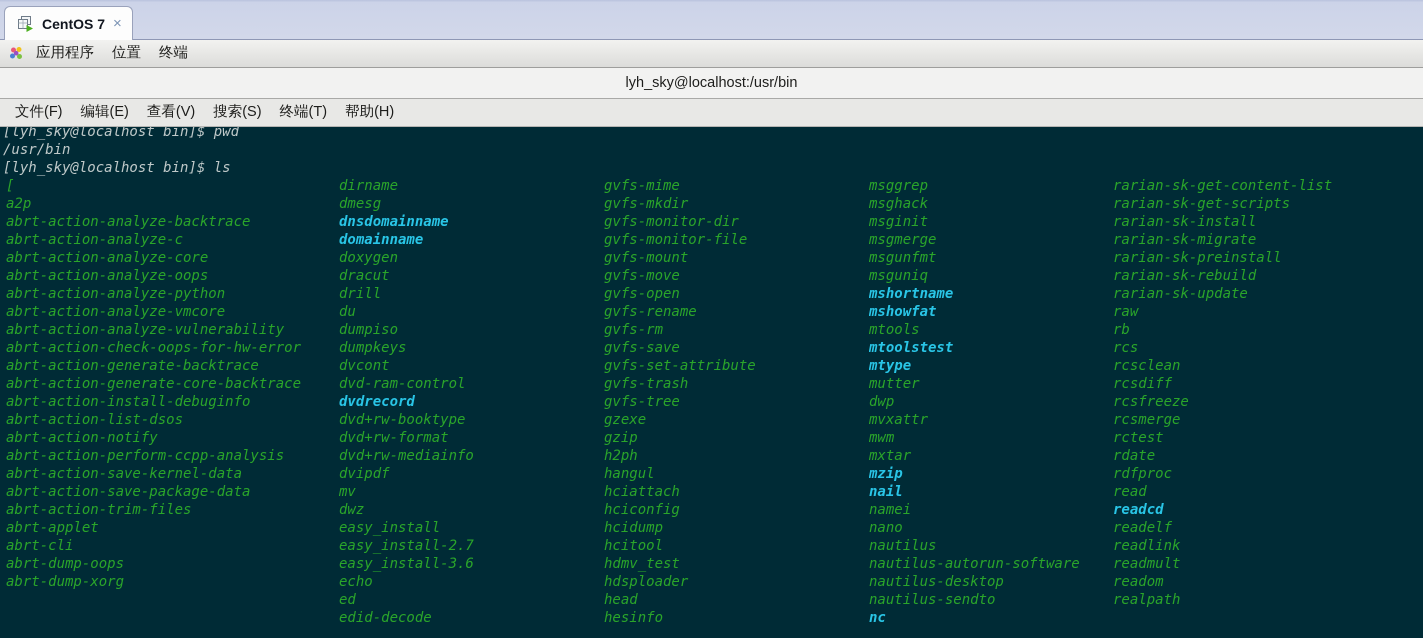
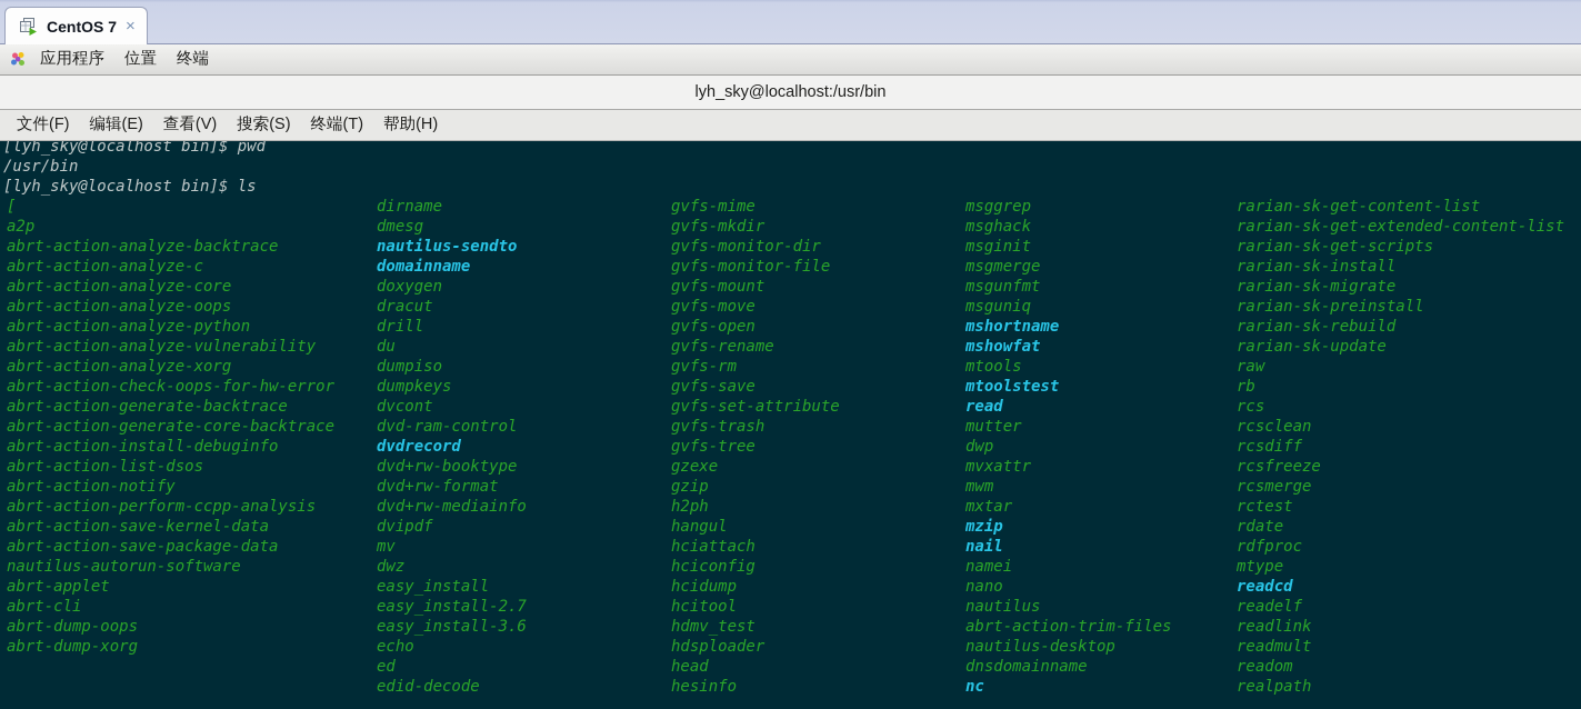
  CentOS 7
  ×
  应用程序
  位置
  终端
  lyh_sky@localhost:/usr/bin
  文件(F)
  编辑(E)
  查看(V)
  搜索(S)
  终端(T)
  帮助(H)
  [lyh_sky@localhost bin]$ pwd
  /usr/bin
  [lyh_sky@localhost bin]$ ls
  [
  a2p
  abrt-action-analyze-backtrace
  abrt-action-analyze-c
  abrt-action-analyze-core
  abrt-action-analyze-oops
  abrt-action-analyze-python
- abrt-action-analyze-vmcore
  abrt-action-analyze-vulnerability
+ abrt-action-analyze-xorg
  abrt-action-check-oops-for-hw-error
  abrt-action-generate-backtrace
  abrt-action-generate-core-backtrace
  abrt-action-install-debuginfo
  abrt-action-list-dsos
  abrt-action-notify
  abrt-action-perform-ccpp-analysis
  abrt-action-save-kernel-data
  abrt-action-save-package-data
- abrt-action-trim-files
+ nautilus-autorun-software
  abrt-applet
  abrt-cli
  abrt-dump-oops
  abrt-dump-xorg
  dirname
  dmesg
- dnsdomainname
+ nautilus-sendto
  domainname
  doxygen
  dracut
  drill
  du
  dumpiso
  dumpkeys
  dvcont
  dvd-ram-control
  dvdrecord
  dvd+rw-booktype
  dvd+rw-format
  dvd+rw-mediainfo
  dvipdf
  mv
  dwz
  easy_install
  easy_install-2.7
  easy_install-3.6
  echo
  ed
  edid-decode
  gvfs-mime
  gvfs-mkdir
  gvfs-monitor-dir
  gvfs-monitor-file
  gvfs-mount
  gvfs-move
  gvfs-open
  gvfs-rename
  gvfs-rm
  gvfs-save
  gvfs-set-attribute
  gvfs-trash
  gvfs-tree
  gzexe
  gzip
  h2ph
  hangul
  hciattach
  hciconfig
  hcidump
  hcitool
  hdmv_test
  hdsploader
  head
  hesinfo
  msggrep
  msghack
  msginit
  msgmerge
  msgunfmt
  msguniq
  mshortname
  mshowfat
  mtools
  mtoolstest
- mtype
+ read
  mutter
  dwp
  mvxattr
  mwm
  mxtar
  mzip
  nail
  namei
  nano
  nautilus
- nautilus-autorun-software
+ abrt-action-trim-files
  nautilus-desktop
- nautilus-sendto
+ dnsdomainname
  nc
  rarian-sk-get-content-list
+ rarian-sk-get-extended-content-list
  rarian-sk-get-scripts
  rarian-sk-install
  rarian-sk-migrate
  rarian-sk-preinstall
  rarian-sk-rebuild
  rarian-sk-update
  raw
  rb
  rcs
  rcsclean
  rcsdiff
  rcsfreeze
  rcsmerge
  rctest
  rdate
  rdfproc
- read
+ mtype
  readcd
  readelf
  readlink
  readmult
  readom
  realpath
